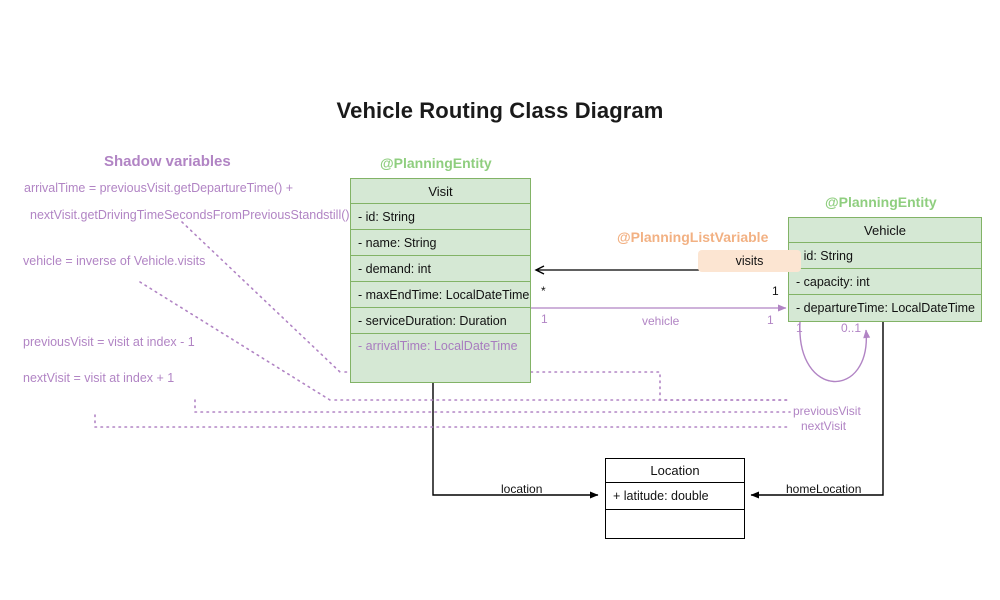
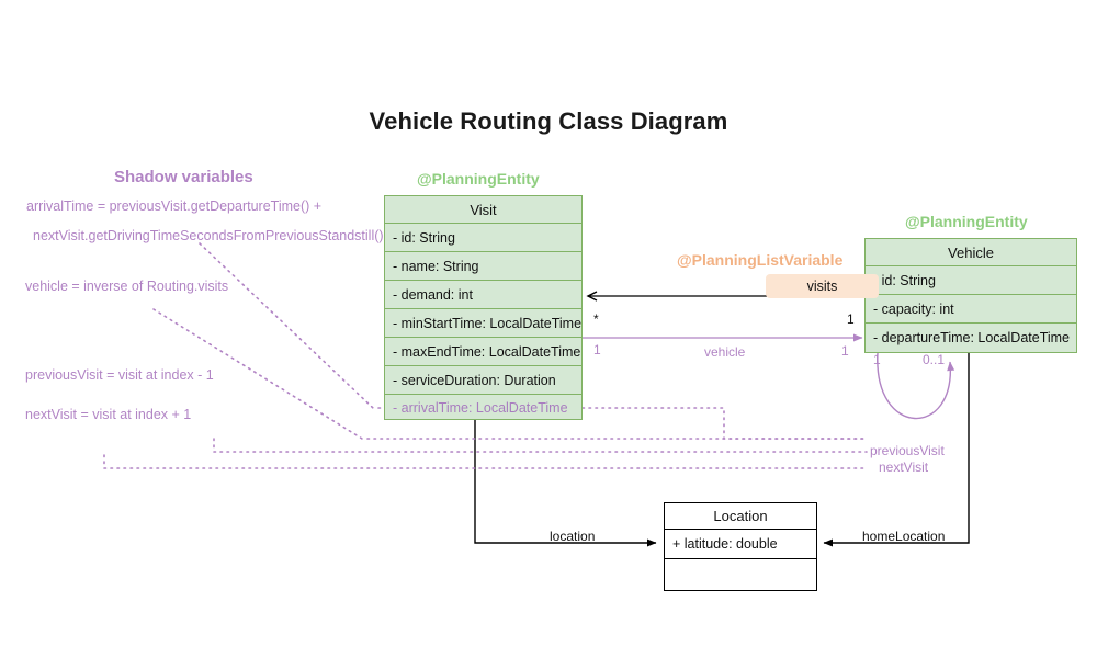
  Vehicle Routing Class Diagram
  Shadow variables
  arrivalTime = previousVisit.getDepartureTime() +
  nextVisit.getDrivingTimeSecondsFromPreviousStandstill()
- vehicle = inverse of Vehicle.visits
+ vehicle = inverse of Routing.visits
  previousVisit = visit at index - 1
  nextVisit = visit at index + 1
  @PlanningEntity
  Visit
  - id: String
  - name: String
  - demand: int
+ - minStartTime: LocalDateTime
  - maxEndTime: LocalDateTime
  - serviceDuration: Duration
  - arrivalTime: LocalDateTime
  @PlanningEntity
  Vehicle
  id: String
  - capacity: int
  - departureTime: LocalDateTime
  Location
  + latitude: double
  @PlanningListVariable
  visits
  *
  1
  vehicle
  1
  1
  1
  0..1
  previousVisit
  nextVisit
  location
  homeLocation
